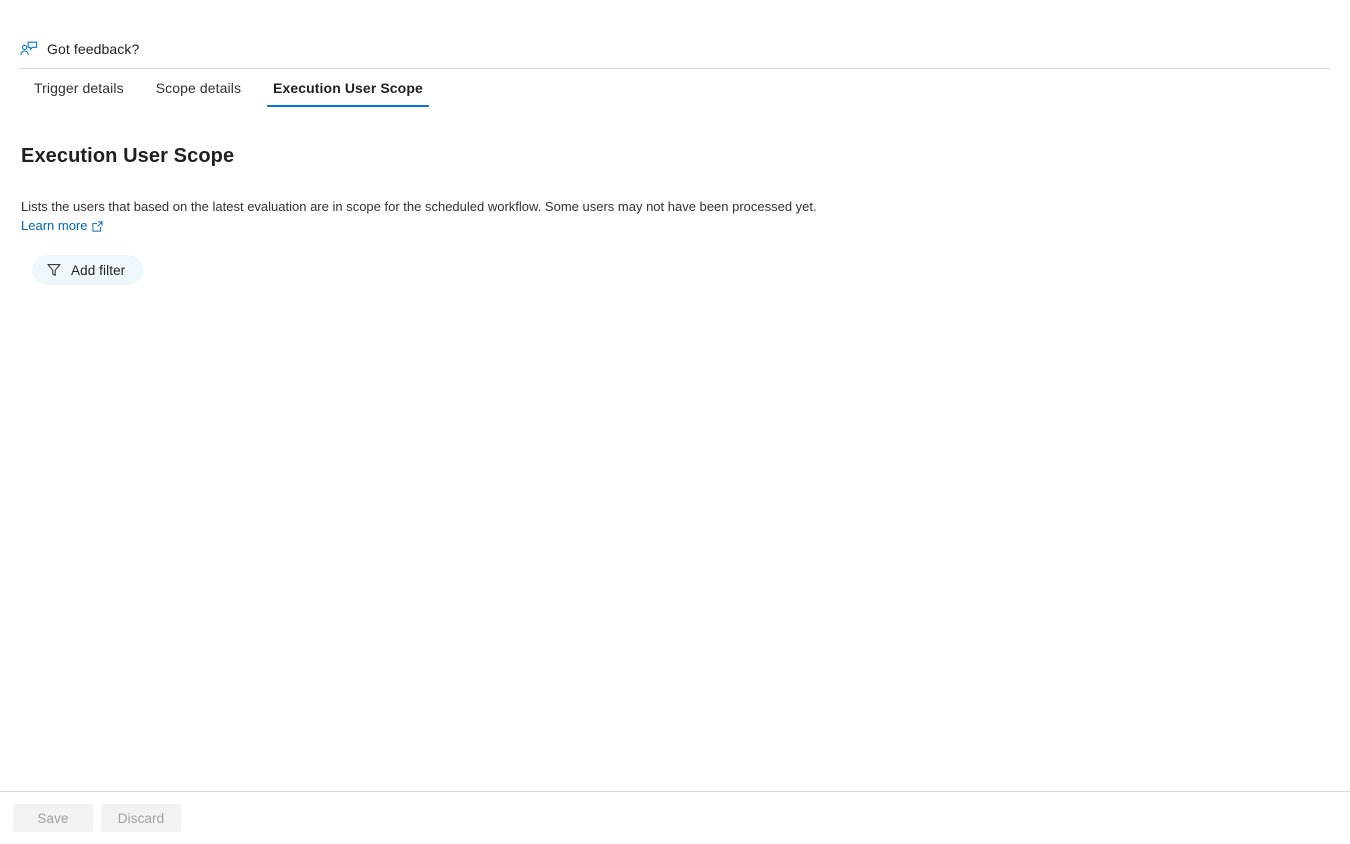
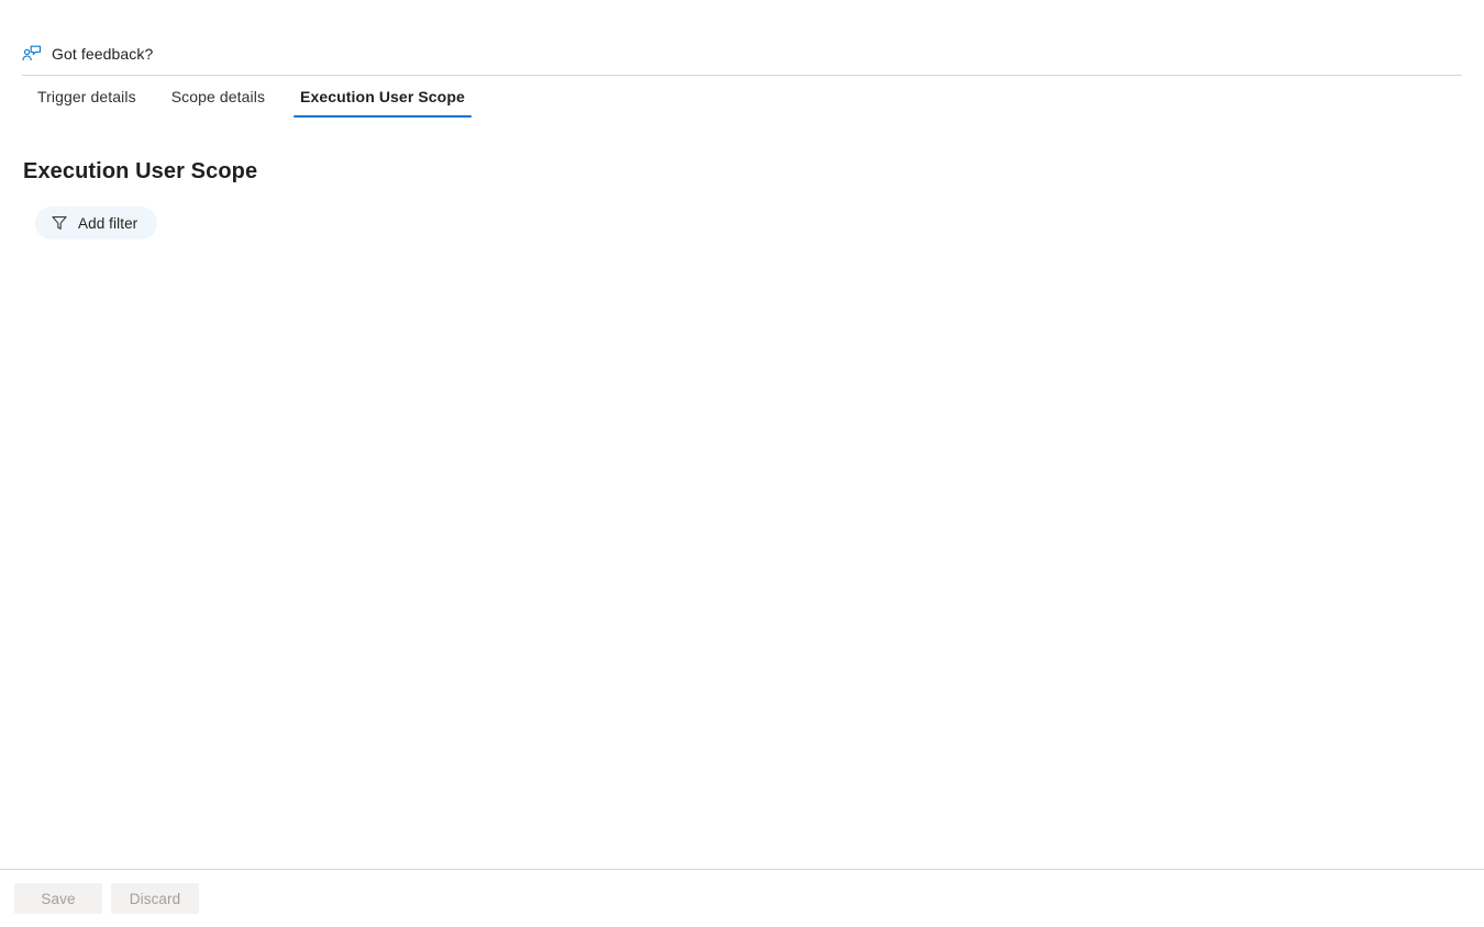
  Got feedback?
  Trigger details
  Scope details
  Execution User Scope
  Execution User Scope
- Lists the users that based on the latest evaluation are in scope for the scheduled workflow. Some users may not have been processed yet.
- Learn more
  Add filter
  Save
  Discard
